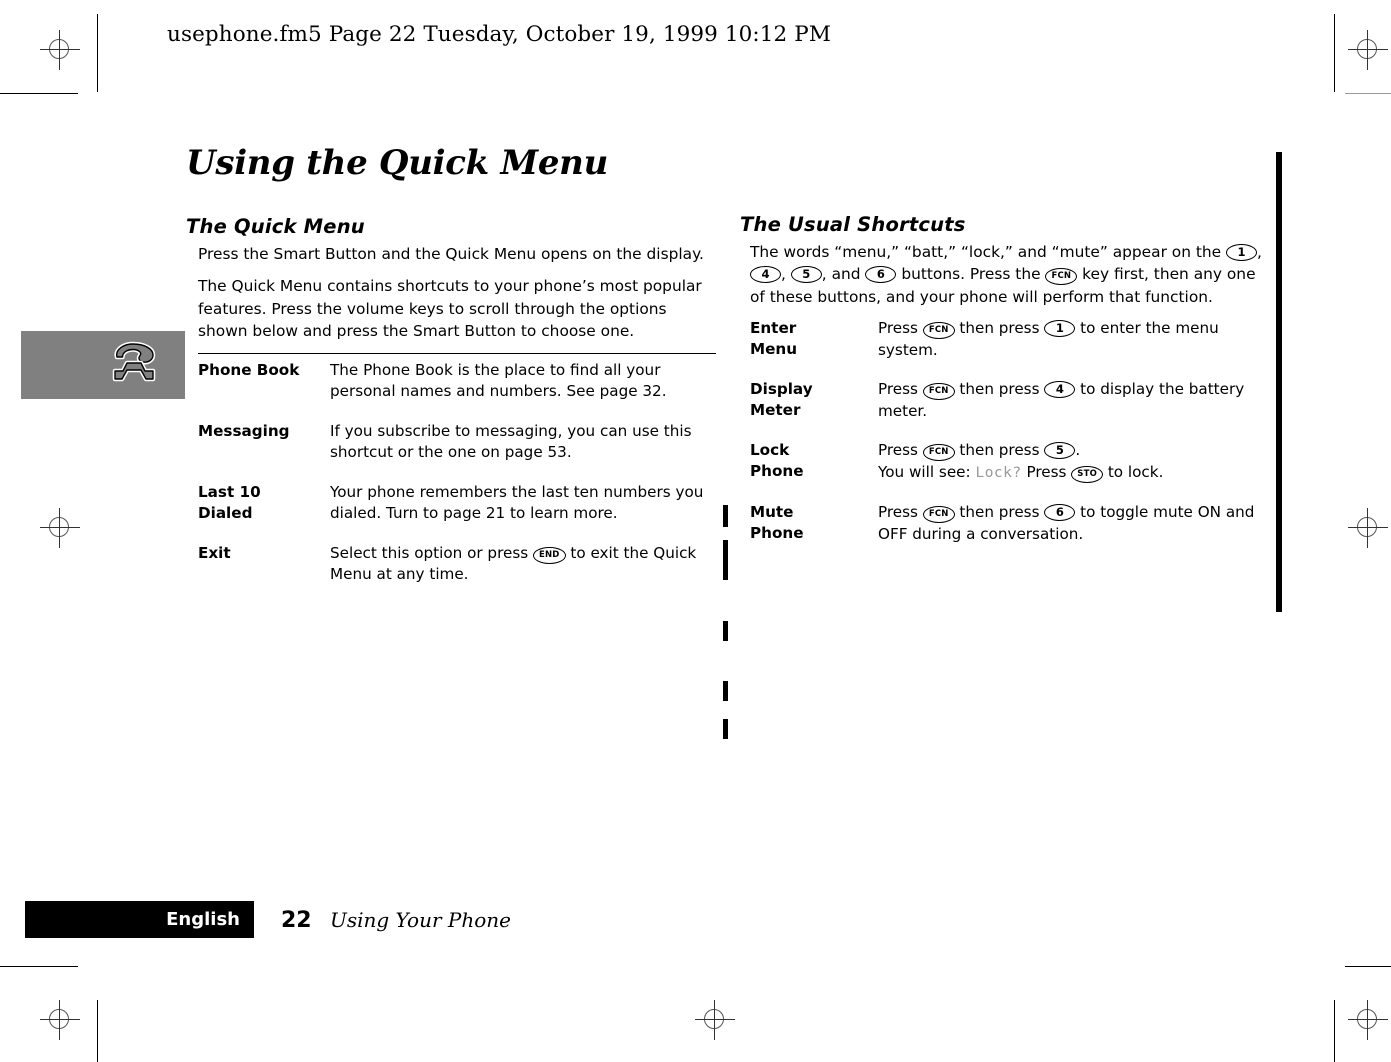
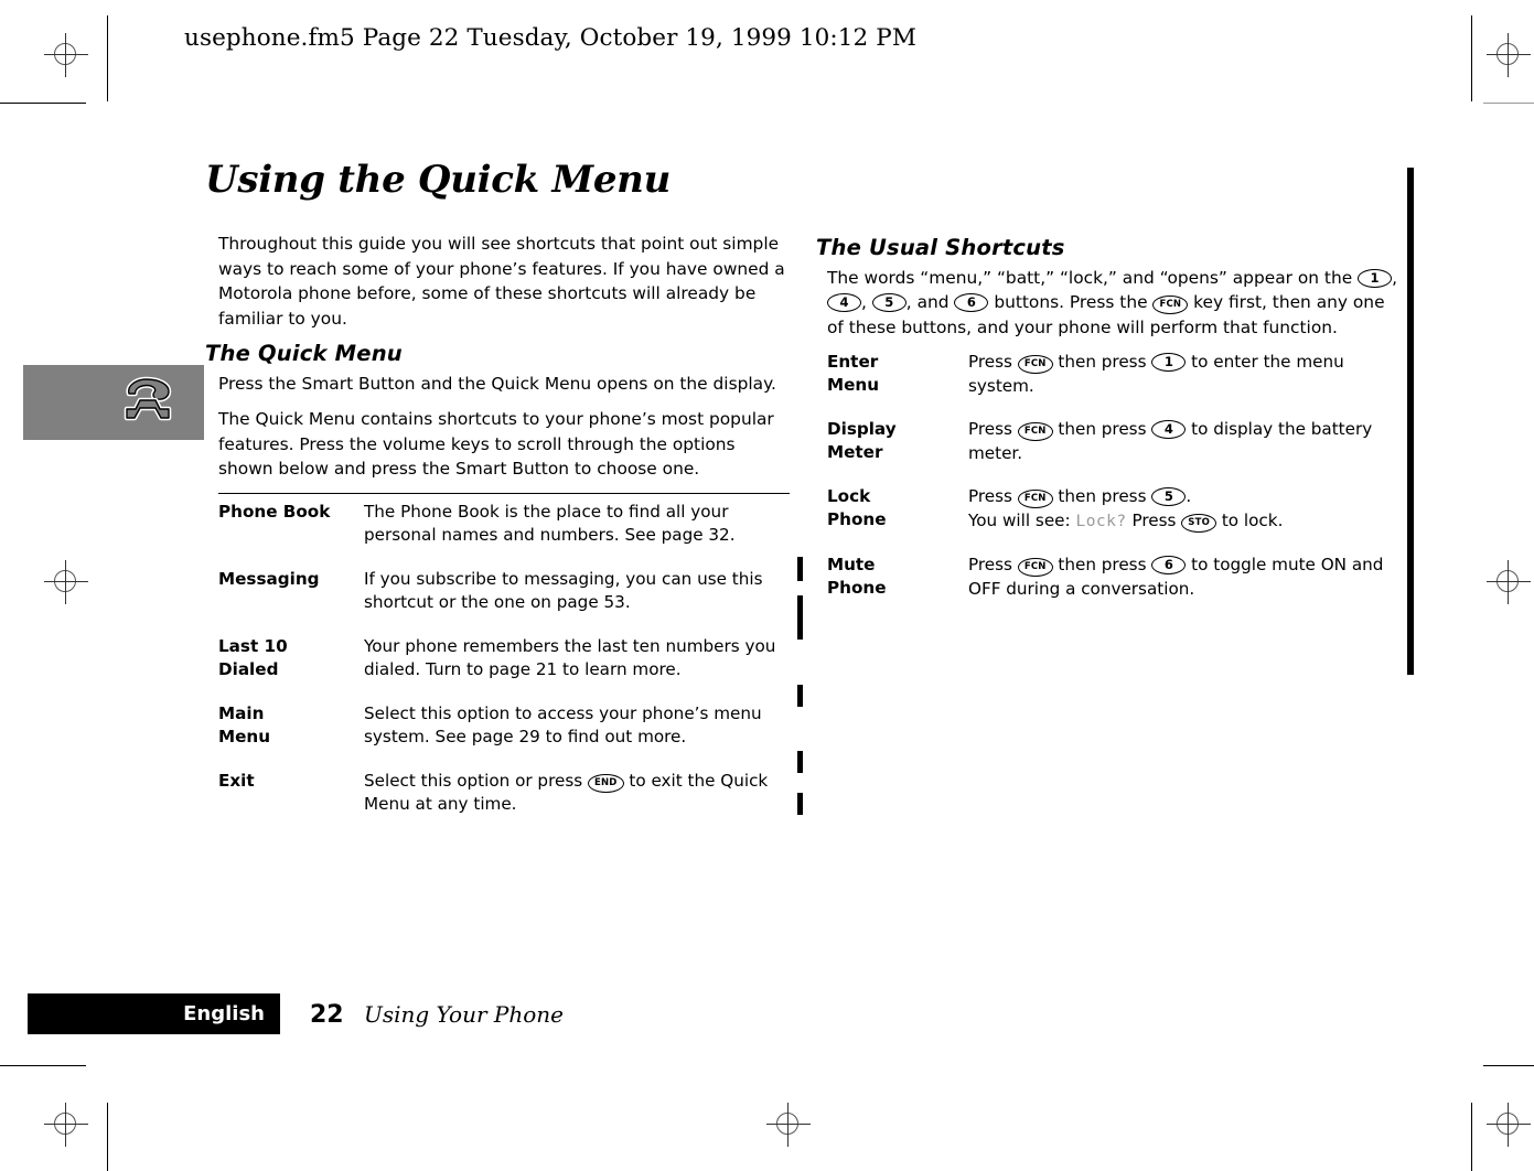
  usephone.fm5 Page 22 Tuesday, October 19, 1999 10:12 PM
  Using the Quick Menu
+ Throughout this guide you will see shortcuts that point out simple ways to reach some of your phone’s features. If you have owned a Motorola phone before, some of these shortcuts will already be familiar to you.
  The Quick Menu
  Press the Smart Button and the Quick Menu opens on the display.
  The Quick Menu contains shortcuts to your phone’s most popular features. Press the volume keys to scroll through the options shown below and press the Smart Button to choose one.
  Phone Book	The Phone Book is the place to find all your personal names and numbers. See page 32.
  Messaging	If you subscribe to messaging, you can use this shortcut or the one on page 53.
  Last 10 Dialed	Your phone remembers the last ten numbers you dialed. Turn to page 21 to learn more.
+ Main Menu	Select this option to access your phone’s menu system. See page 29 to find out more.
  Exit	Select this option or press END to exit the Quick Menu at any time.
  The Usual Shortcuts
- The words “menu,” “batt,” “lock,” and “mute” appear on the 1 , 4 , 5 , and 6 buttons. Press the FCN key first, then any one of these buttons, and your phone will perform that function.
+ The words “menu,” “batt,” “lock,” and “opens” appear on the 1 , 4 , 5 , and 6 buttons. Press the FCN key first, then any one of these buttons, and your phone will perform that function.
  Enter Menu	Press FCN then press 1 to enter the menu system.
  Display Meter	Press FCN then press 4 to display the battery meter.
  Lock Phone	Press FCN then press 5 .You will see: Lock? Press STO to lock.
  Mute Phone	Press FCN then press 6 to toggle mute ON and OFF during a conversation.
  English
  22
  Using Your Phone
